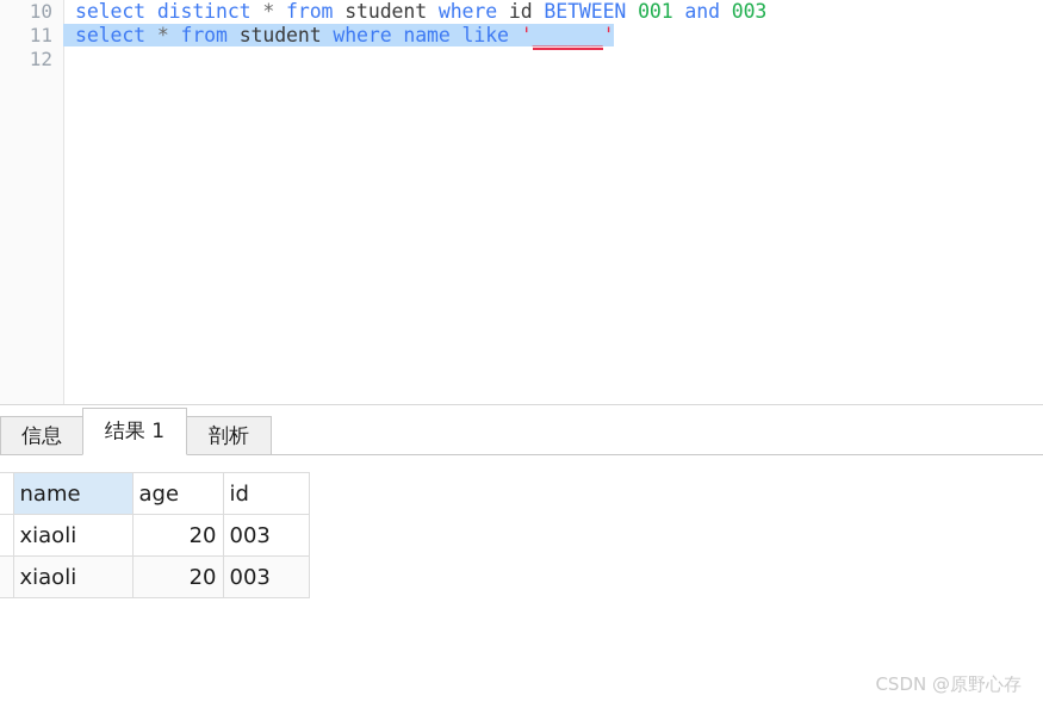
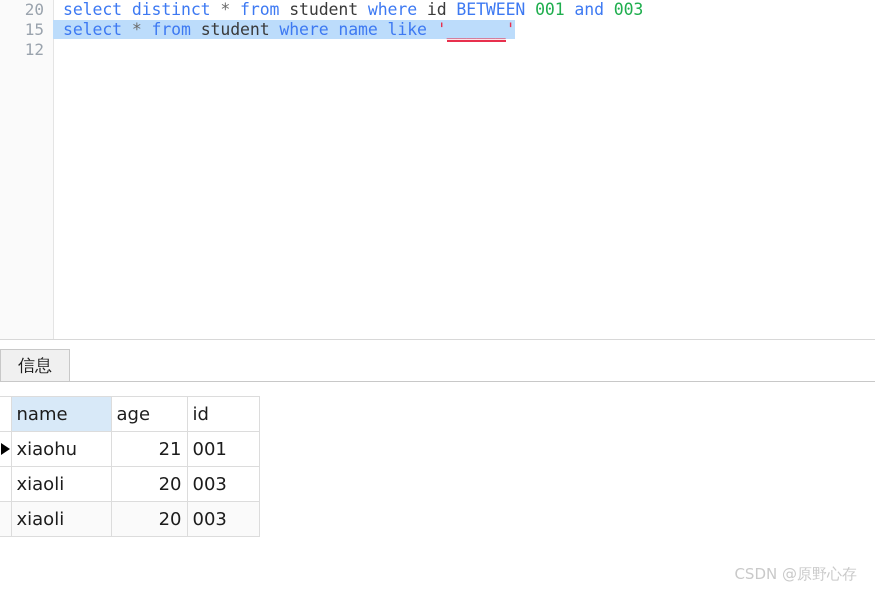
- 10
+ 20
- 11
+ 15
  12
  select distinct * from student where id BETWEEN 001 and 003
  select * from student where name like '______'
  信息
- 结果 1
- 剖析
  	name	age	id
+ 	xiaohu	21	001
  	xiaoli	20	003
  	xiaoli	20	003
  CSDN @原野心存
